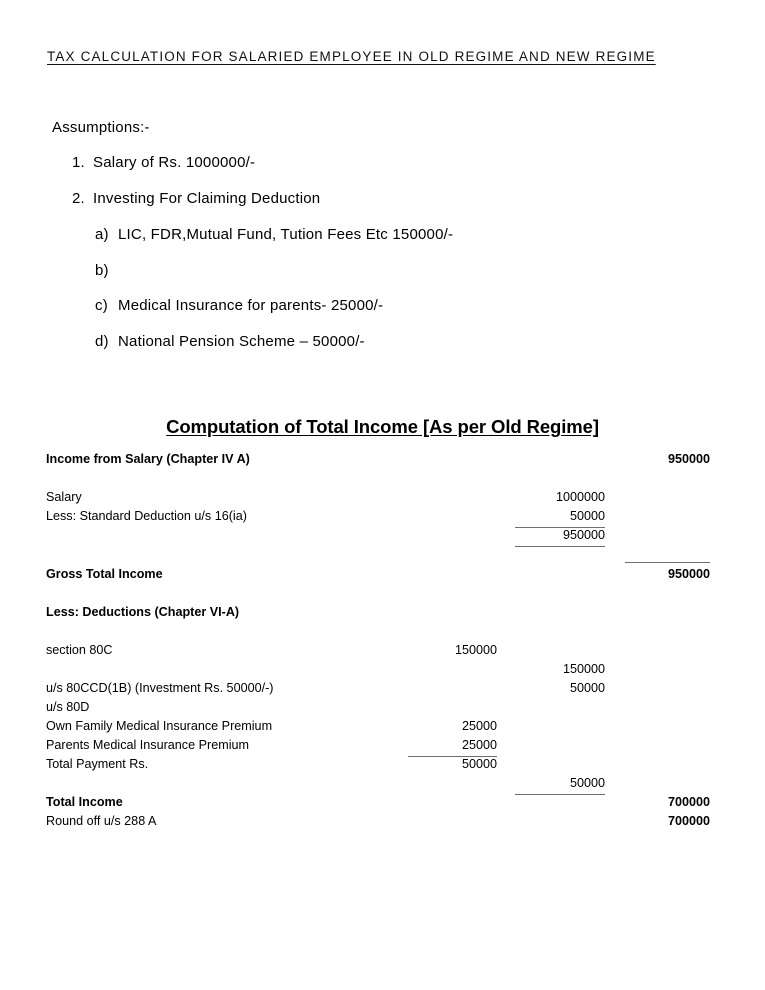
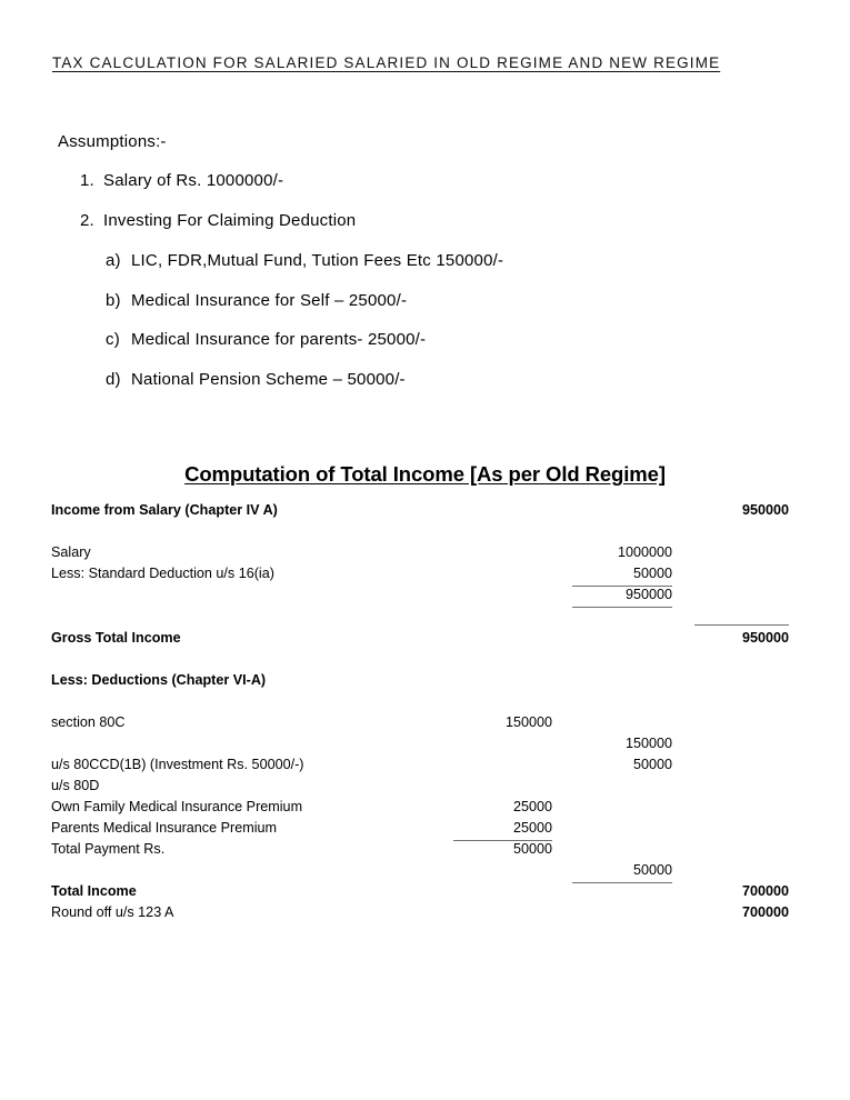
- TAX CALCULATION FOR SALARIED EMPLOYEE IN OLD REGIME AND NEW REGIME
+ TAX CALCULATION FOR SALARIED SALARIED IN OLD REGIME AND NEW REGIME
  Assumptions:-
  1.
  Salary of Rs. 1000000/-
  2.
  Investing For Claiming Deduction
  a)
  LIC, FDR,Mutual Fund, Tution Fees Etc 150000/-
  b)
+ Medical Insurance for Self – 25000/-
  c)
  Medical Insurance for parents- 25000/-
  d)
  National Pension Scheme – 50000/-
  Computation of Total Income [As per Old Regime]
  Income from Salary (Chapter IV A)
  950000
  Salary
  1000000
  Less: Standard Deduction u/s 16(ia)
  50000
  950000
  Gross Total Income
  950000
  Less: Deductions (Chapter VI-A)
  section 80C
  150000
  150000
  u/s 80CCD(1B) (Investment Rs. 50000/-)
  50000
  u/s 80D
  Own Family Medical Insurance Premium
  25000
  Parents Medical Insurance Premium
  25000
  Total Payment Rs.
  50000
  50000
  Total Income
  700000
- Round off u/s 288 A
+ Round off u/s 123 A
  700000
